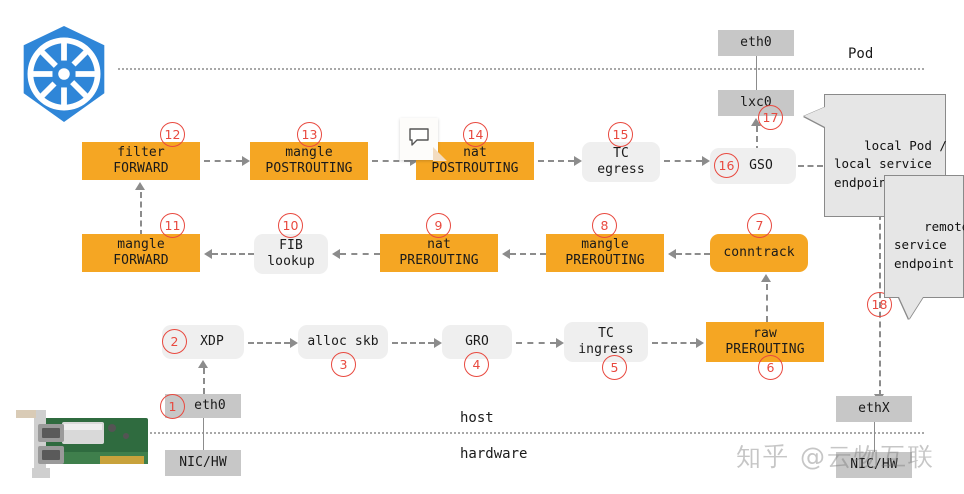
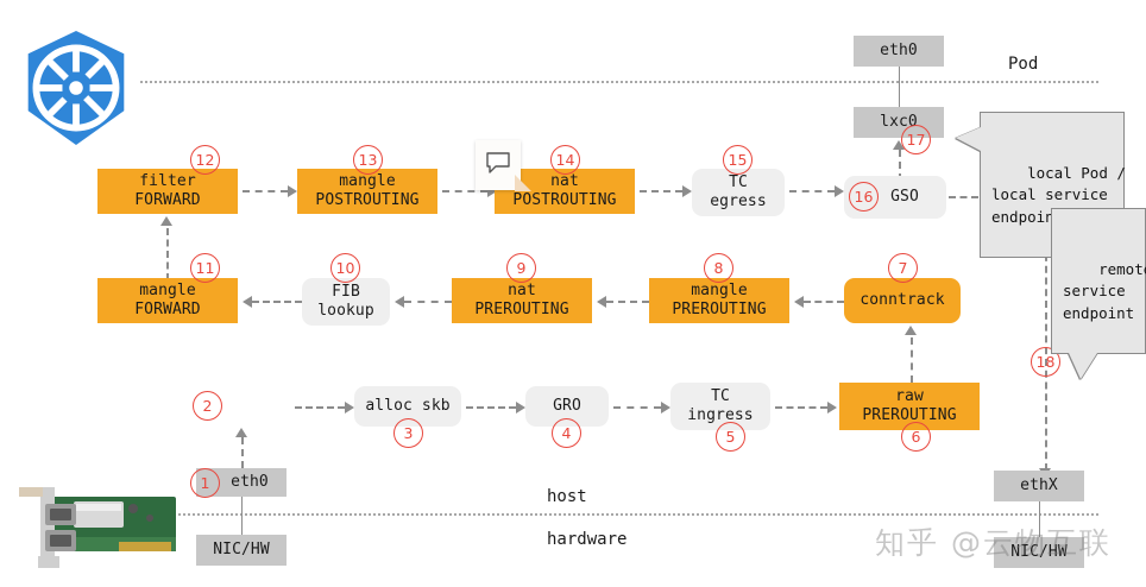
  Pod
  host
  hardware
  eth0
  lxc0
  17
  local Pod /
  local service
  endpoin
  filter
  FORWARD
  12
  mangle
  POSTROUTING
  13
  nat
  POSTROUTING
  14
  TC
  egress
  15
  GSO
  16
  18
  remot
  service
  endpoint
  mangle
  FORWARD
  11
  FIB
  lookup
  10
  nat
  PREROUTING
  9
  mangle
  PREROUTING
  8
  conntrack
  7
- XDP
  2
  alloc skb
  3
  GRO
  4
  TC
  ingress
  5
  raw
  PREROUTING
  6
  eth0
  1
  NIC/HW
  ethX
  NIC/HW
  知乎 @云物互联
